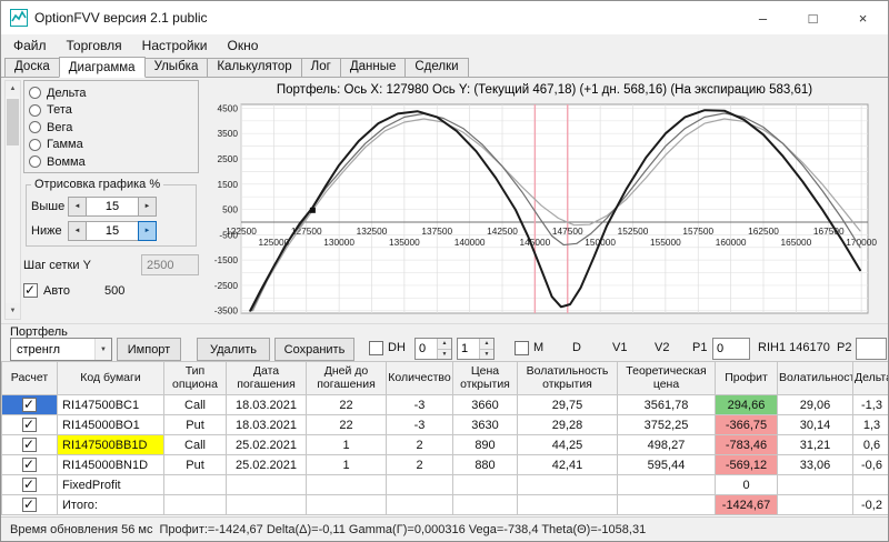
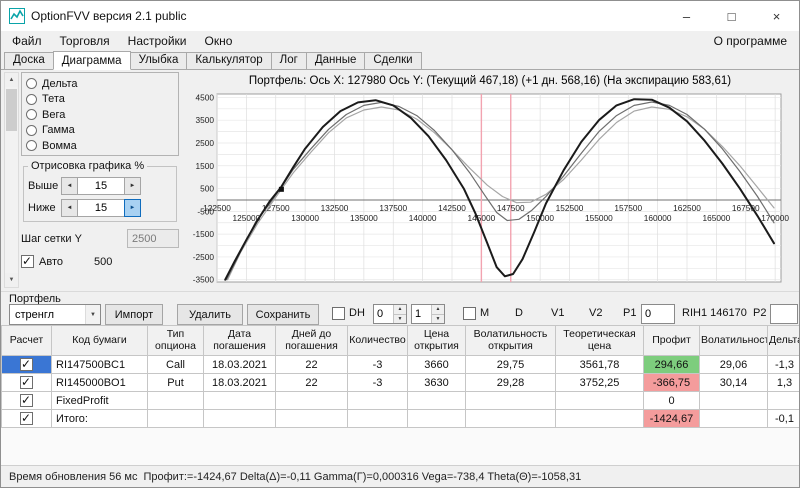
  OptionFVV версия 2.1 public
  –
  □
  ×
  Файл
  Торговля
  Настройки
  Окно
+ О программе
  Доска
  Диаграмма
  Улыбка
  Калькулятор
  Лог
  Данные
  Сделки
  Дельта
  Тета
  Вега
  Гамма
  Вомма
  Отрисовка графика %
  Выше
  15
  Ниже
  15
  Шаг сетки Y
  2500
  Авто
  500
  Портфель: Ось X: 127980 Ось Y: (Текущий 467,18) (+1 дн. 568,16) (На экспирацию 583,61)
  4500
  3500
  2500
  1500
  500
  -500
  -1500
  -2500
  -3500
  122500
  17500
  132500
  137500
  142500
  147500
  152500
  157500
  162500
  16750
  12500
  130000
  135000
  140000
  145000
  150000
  155000
  160000
  165000
  170000
  Портфель
  стренгл
  Импорт
  Удалить
  Сохранить
  DH
  0
  1
  M
  D
  V1
  V2
  P1
  0
  RIH1 146170
  P2
  Расчет	Код бумаги	Тип опциона	Дата погашения	Дней до погашения	Количество	Цена открытия	Волатильность открытия	Теоретическая цена	Профит	Волатильност	Дельт
  	RI147500BC1	Call	18.03.2021	22	-3	3660	29,75	3561,78	294,66	29,06	-1,3
  	RI145000BO1	Put	18.03.2021	22	-3	3630	29,28	3752,25	-366,75	30,14	1,3
- 	RI147500BB1D	Call	25.02.2021	1	2	890	44,25	498,27	-783,46	31,21	0,6
- 	RI145000BN1D	Put	25.02.2021	1	2	880	42,41	595,44	-569,12	33,06	-0,6
  	FixedProfit								0
- 	Итого:								-1424,67		-0,2
+ 	Итого:								-1424,67		-0,1
  Время обновления 56 мс
  Профит:=-1424,67 Delta(Δ)=-0,11 Gamma(Γ)=0,000316 Vega=-738,4 Theta(Θ)=-1058,31
